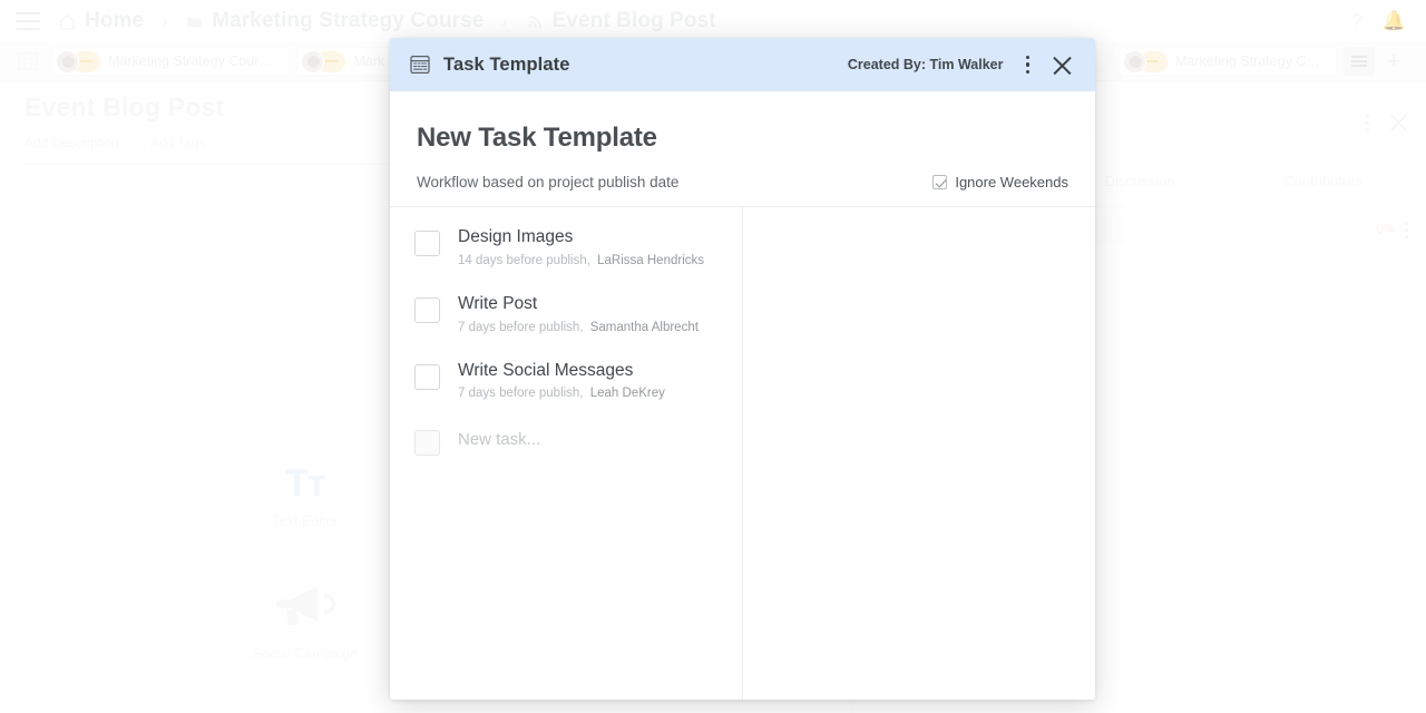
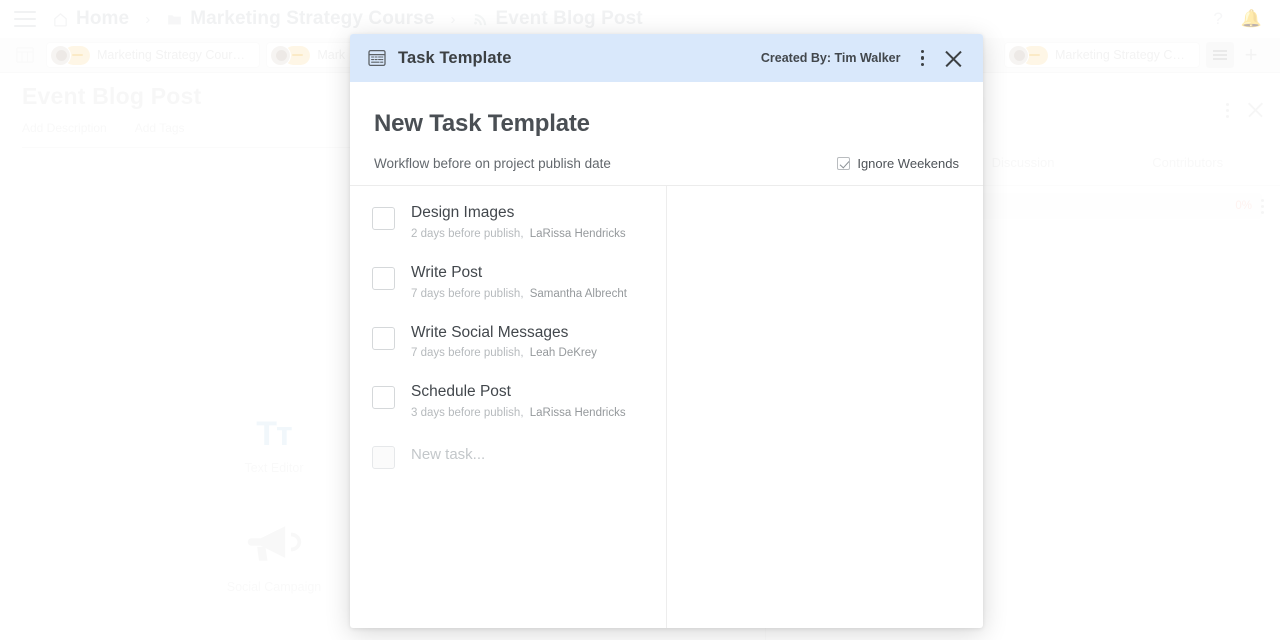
  🔔
  Task Template
  Created By: Tim Walker
  New Task Template
- Workflow based on project publish date
+ Workflow before on project publish date
  Ignore Weekends
  Design Images
- 14 days before publish, LaRissa Hendricks
+ 2 days before publish, LaRissa Hendricks
  Write Post
  7 days before publish, Samantha Albrecht
  Write Social Messages
  7 days before publish, Leah DeKrey
+ Schedule Post
+ 3 days before publish, LaRissa Hendricks
  New task...
